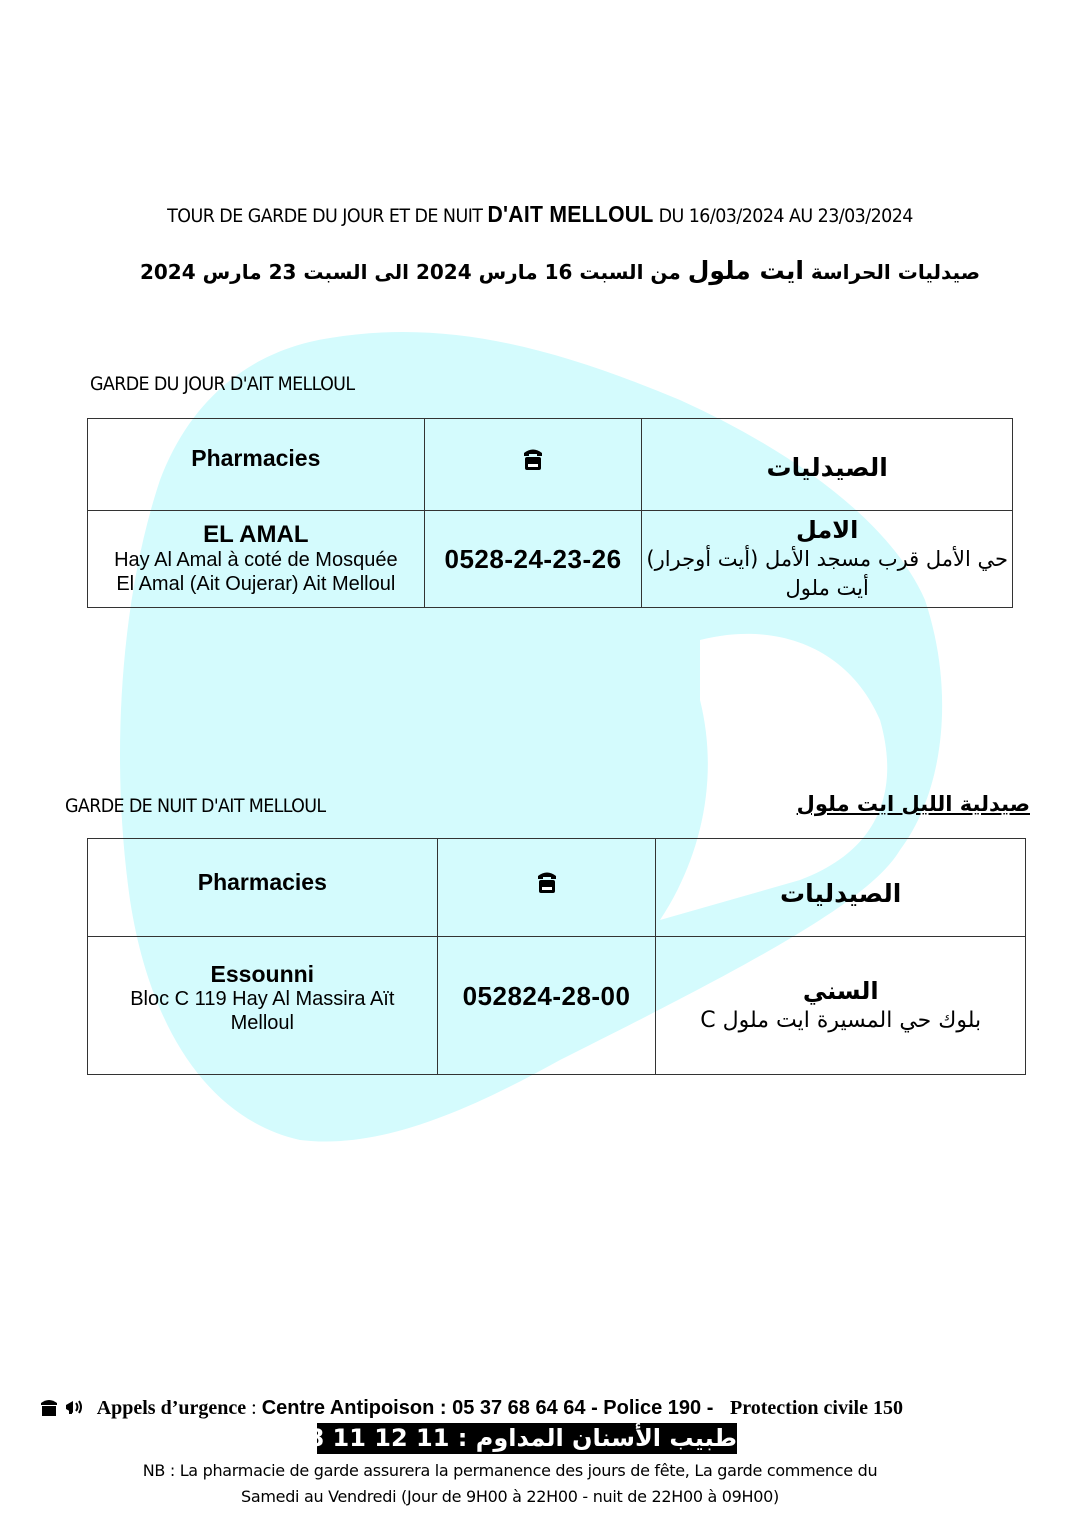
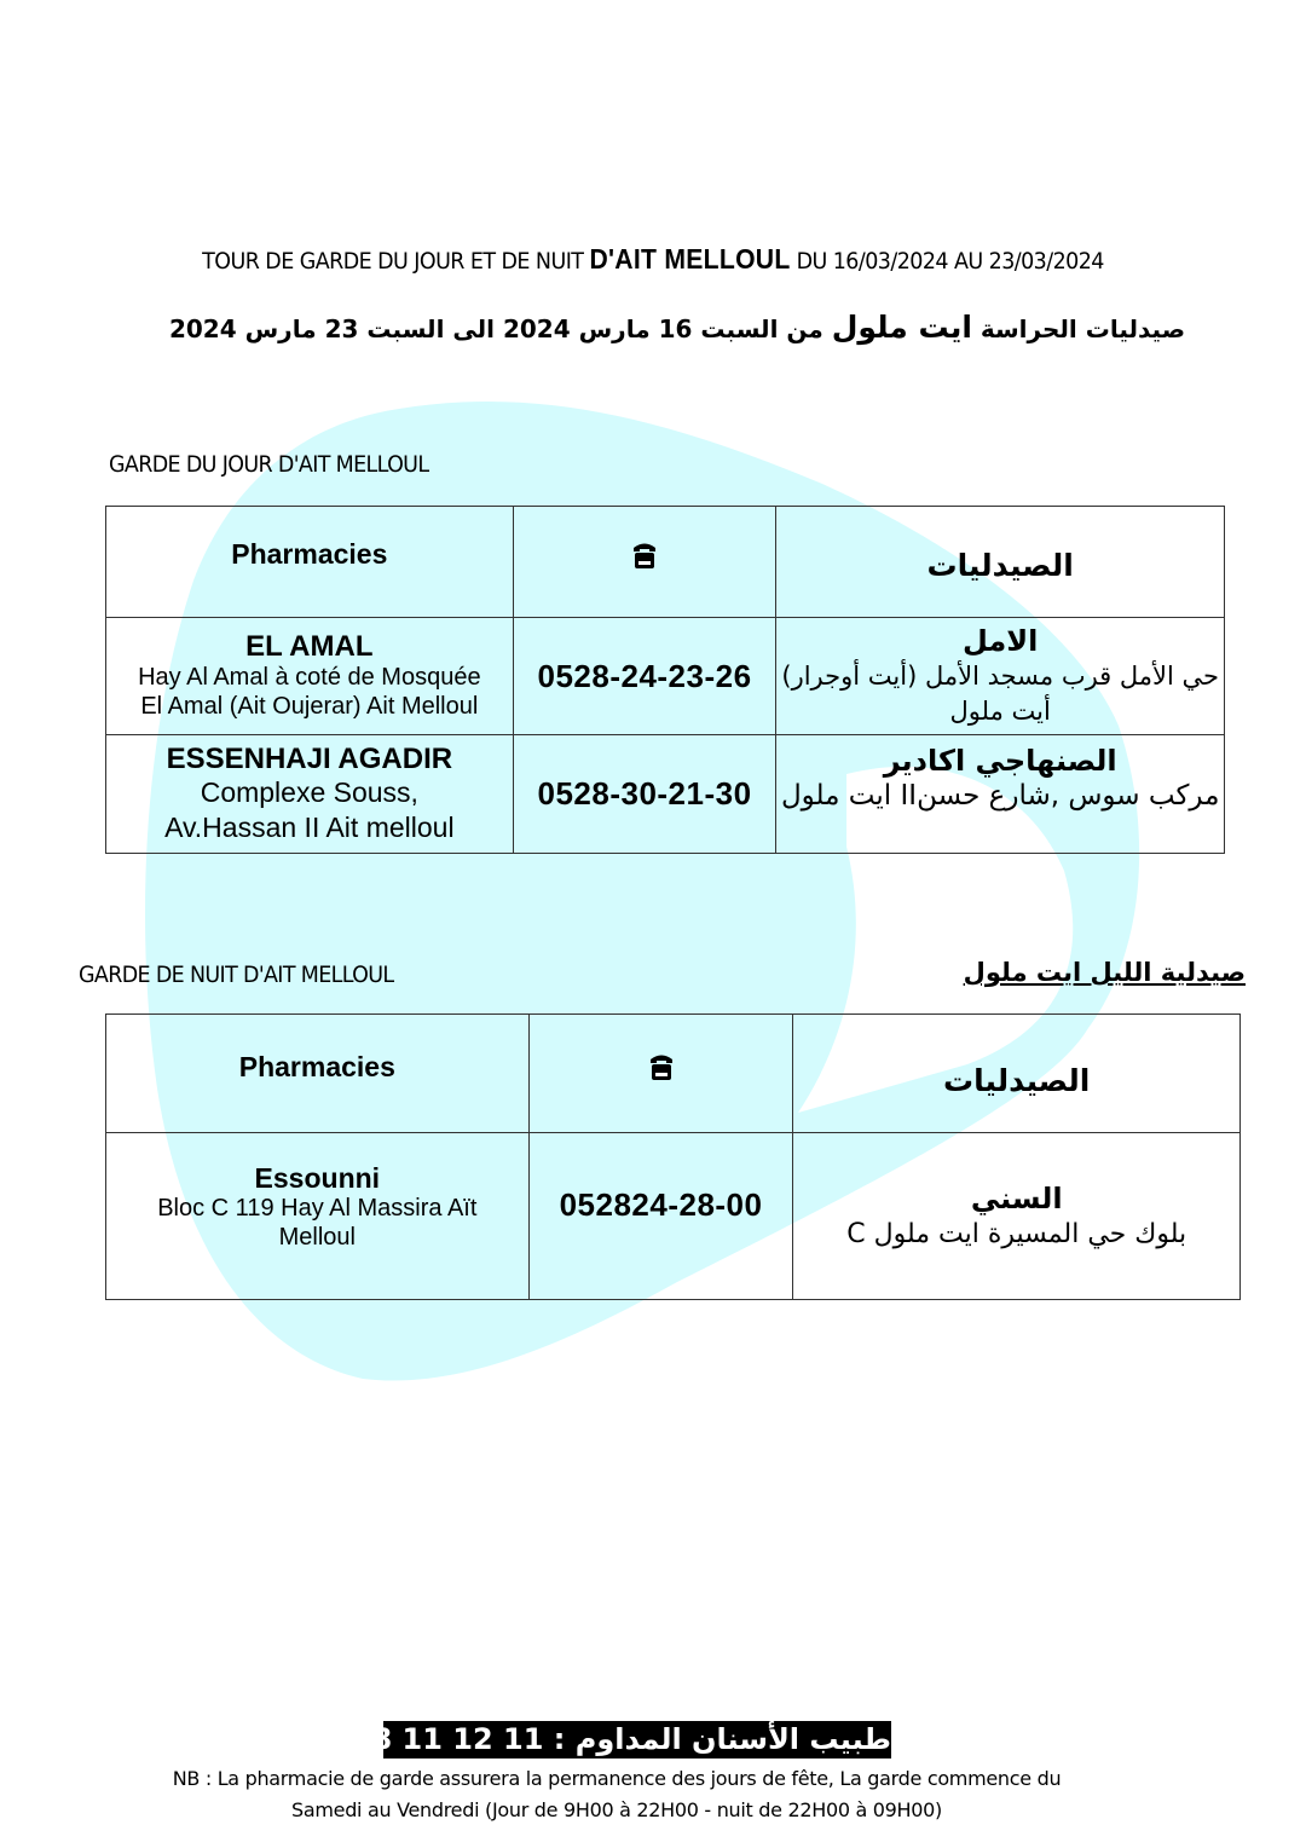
  TOUR DE GARDE DU JOUR ET DE NUIT D'AIT MELLOUL DU 16/03/2024 AU 23/03/2024
  صيدليات الحراسة ايت ملول من السبت 16 مارس 2024 الى السبت 23 مارس 2024
  GARDE DU JOUR D'AIT MELLOUL
  Pharmacies		الصيدليات
  EL AMAL Hay Al Amal à coté de Mosquée El Amal (Ait Oujerar) Ait Melloul	0528-24-23-26	الامل حي الأمل قرب مسجد الأمل (أيت أوجرار) أيت ملول
+ ESSENHAJI AGADIR Complexe Souss, Av.Hassan II Ait melloul	0528-30-21-30	الصنهاجي اكادير مركب سوس ,شارع حسنII ايت ملول
  GARDE DE NUIT D'AIT MELLOUL
  صيدلية الليل ايت ملول
  Pharmacies		الصيدليات
  Essounni Bloc C 119 Hay Al Massira Aït Melloul	052824-28-00	السني بلوك حي المسيرة ايت ملول C
- Appels d’urgence : Centre Antipoison : 05 37 68 64 64 - Police 190 - Protection civile 150
  طبيب الأسنان المداوم : 11 12 11
  NB : La pharmacie de garde assurera la permanence des jours de fête, La garde commence du
  Samedi au Vendredi (Jour de 9H00 à 22H00 - nuit de 22H00 à 09H00)
